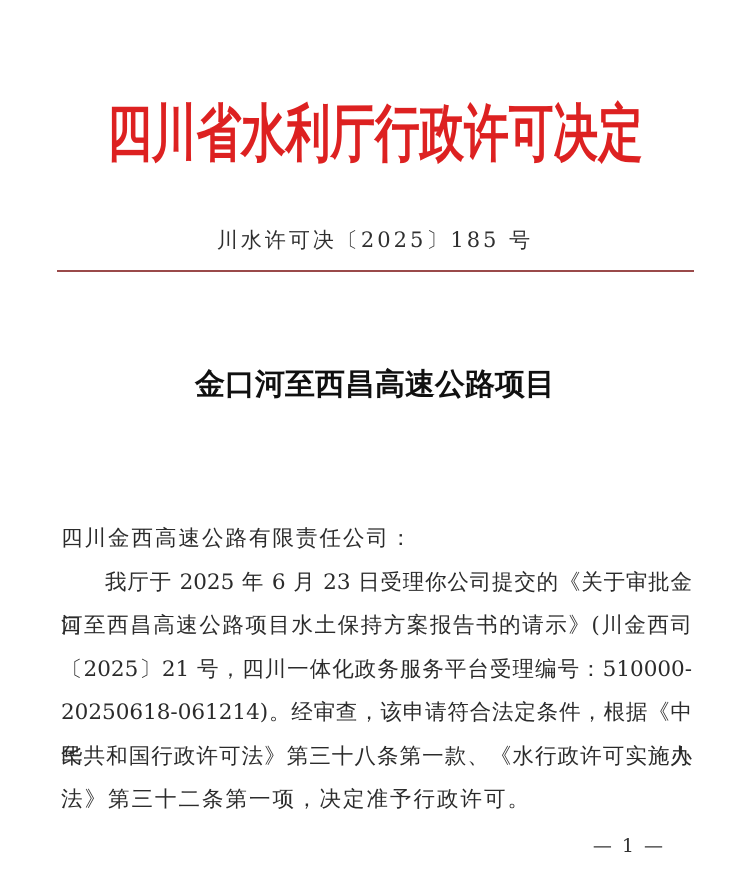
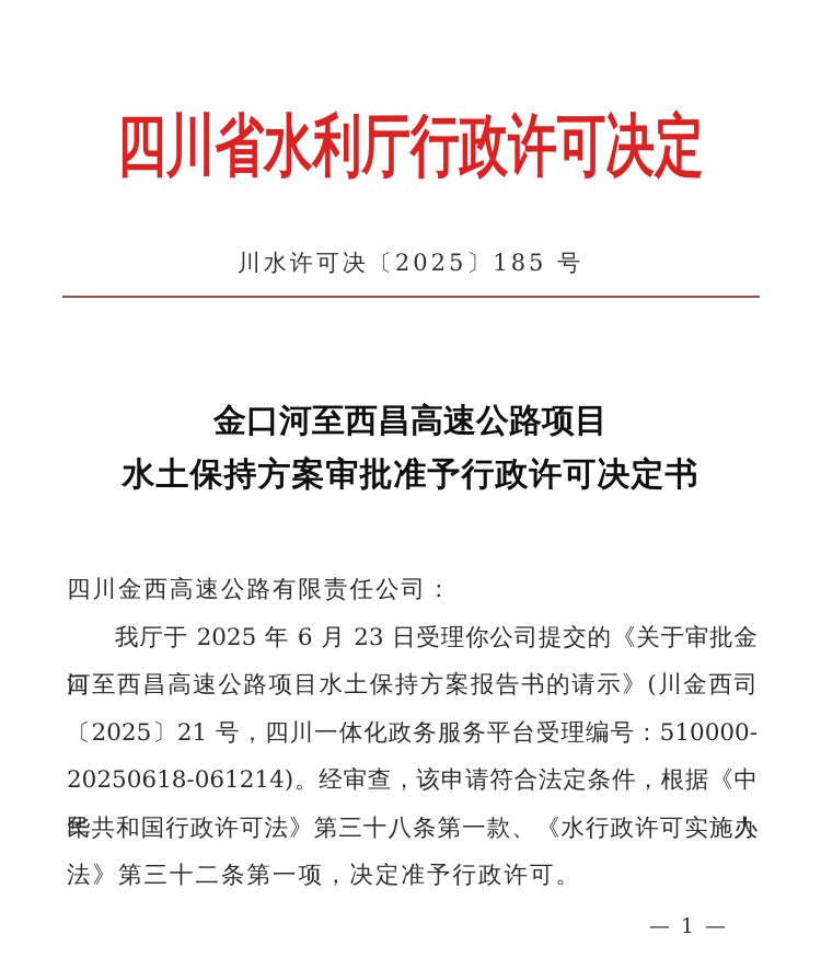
  四川省水利厅行政许可决定
  川水许可决〔2025〕185 号
  金口河至西昌高速公路项目
+ 水土保持方案审批准予行政许可决定书
  四川金西高速公路有限责任公司：
  我厅于 2025 年 6 月 23 日受理你公司提交的《关于审批金口
  河至西昌高速公路项目水土保持方案报告书的请示》(川金西司
  〔2025〕21 号，四川一体化政务服务平台受理编号：510000-
  20250618-061214)。经审查，该申请符合法定条件，根据《中华人
  民共和国行政许可法》第三十八条第一款、《水行政许可实施办
  法》第三十二条第一项，决定准予行政许可。
  — 1 —
